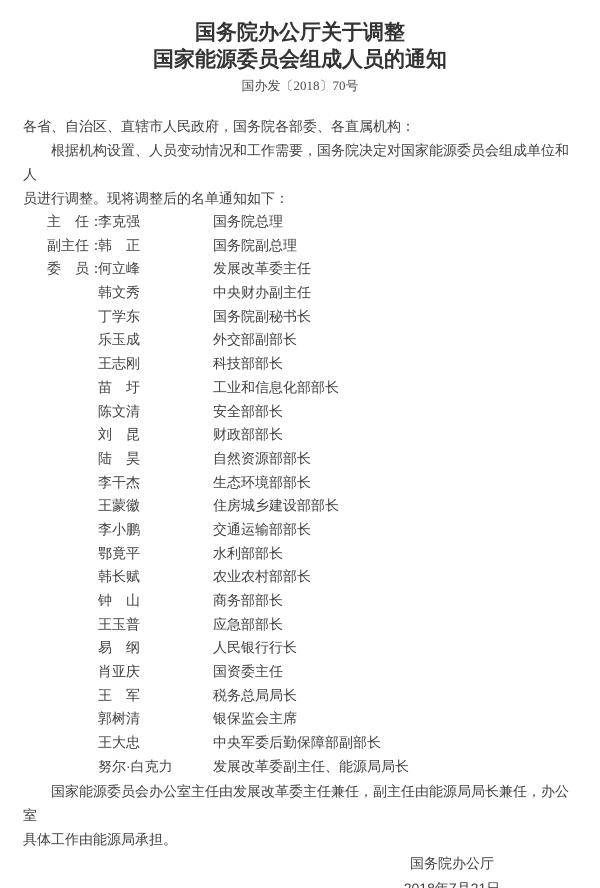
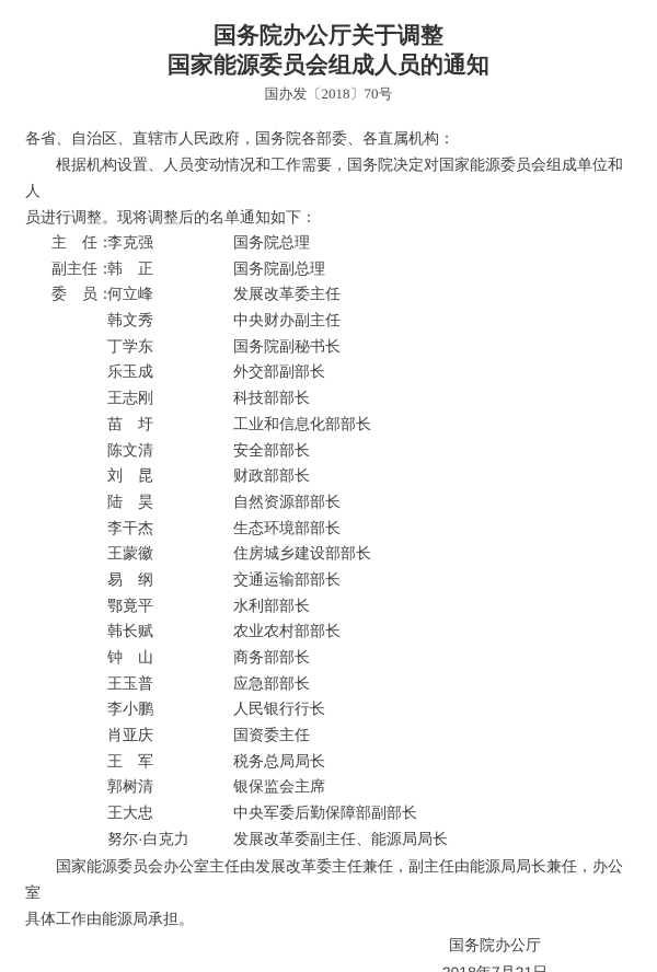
  国务院办公厅关于调整
  国家能源委员会组成人员的通知
  国办发〔2018〕70号
  各省、自治区、直辖市人民政府，国务院各部委、各直属机构：
  根据机构设置、人员变动情况和工作需要，国务院决定对国家能源委员会组成单位和人
  员进行调整。现将调整后的名单通知如下：
  主 任：
  李克强
  国务院总理
  副主任：
  韩 正
  国务院副总理
  委 员：
  何立峰
  发展改革委主任
  韩文秀
  中央财办副主任
  丁学东
  国务院副秘书长
  乐玉成
  外交部副部长
  王志刚
  科技部部长
  苗 圩
  工业和信息化部部长
  陈文清
  安全部部长
  刘 昆
  财政部部长
  陆 昊
  自然资源部部长
  李干杰
  生态环境部部长
  王蒙徽
  住房城乡建设部部长
- 李小鹏
+ 易 纲
  交通运输部部长
  鄂竟平
  水利部部长
  韩长赋
  农业农村部部长
  钟 山
  商务部部长
  王玉普
  应急部部长
- 易 纲
+ 李小鹏
  人民银行行长
  肖亚庆
  国资委主任
  王 军
  税务总局局长
  郭树清
  银保监会主席
  王大忠
  中央军委后勤保障部副部长
  努尔·白克力
  发展改革委副主任、能源局局长
  国家能源委员会办公室主任由发展改革委主任兼任，副主任由能源局局长兼任，办公室
  具体工作由能源局承担。
  国务院办公厅
